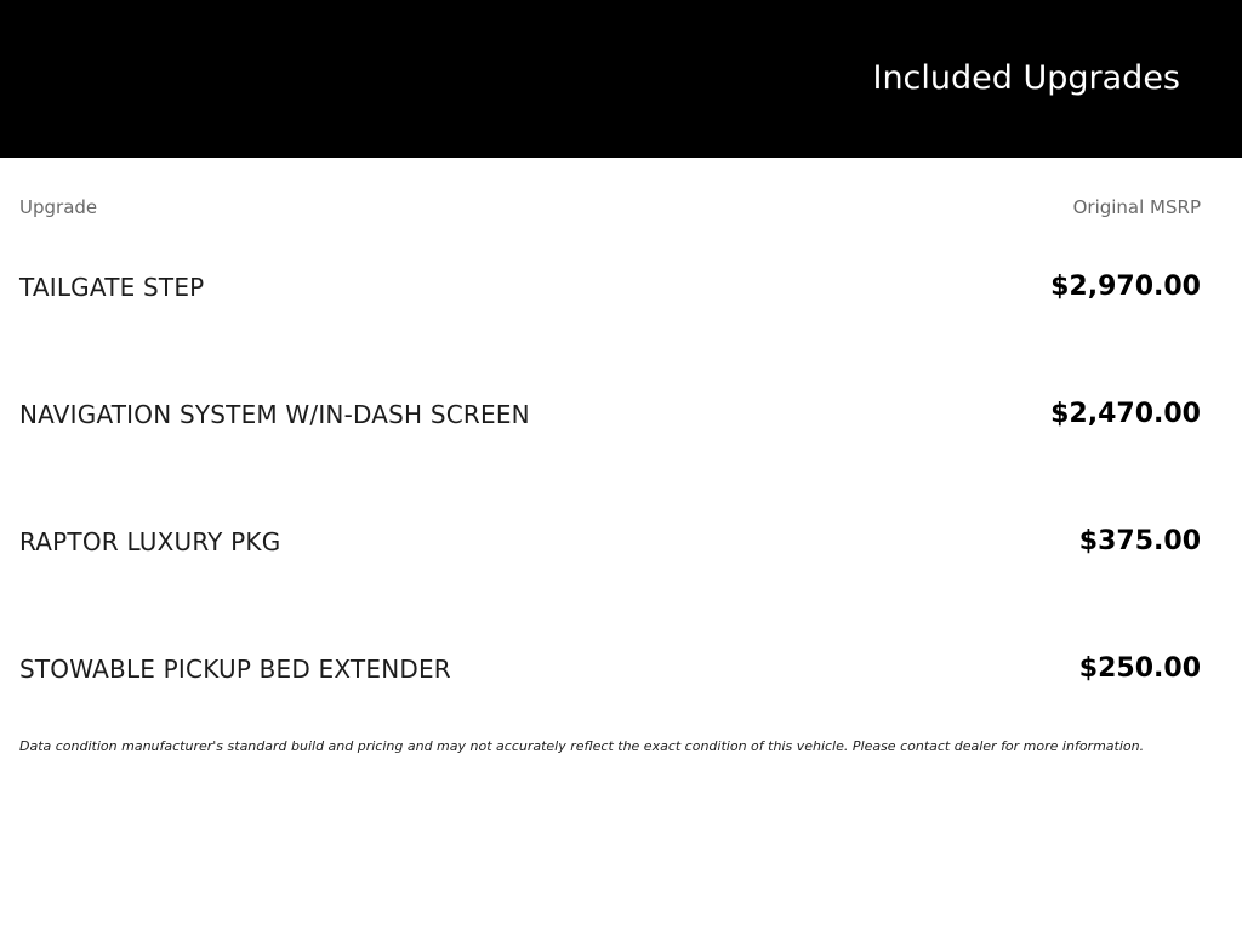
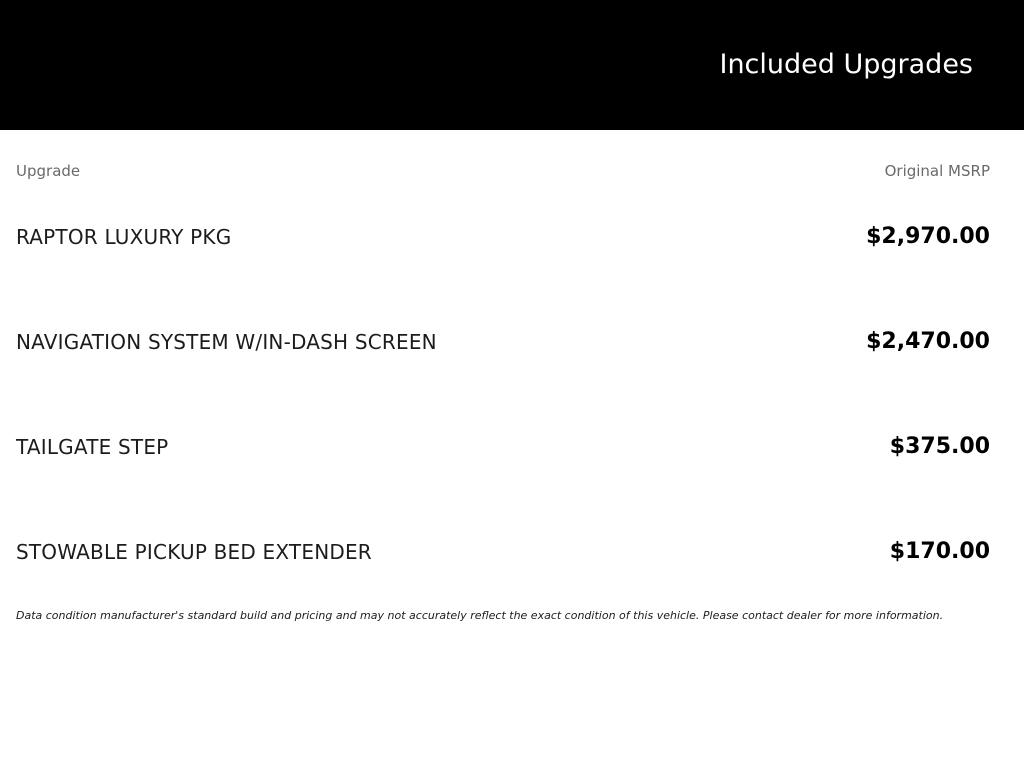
  Included Upgrades
  Upgrade
  Original MSRP
- TAILGATE STEP
+ RAPTOR LUXURY PKG
  $2,970.00
  NAVIGATION SYSTEM W/IN-DASH SCREEN
  $2,470.00
- RAPTOR LUXURY PKG
+ TAILGATE STEP
  $375.00
  STOWABLE PICKUP BED EXTENDER
- $250.00
+ $170.00
  Data condition manufacturer's standard build and pricing and may not accurately reflect the exact condition of this vehicle. Please contact dealer for more information.
